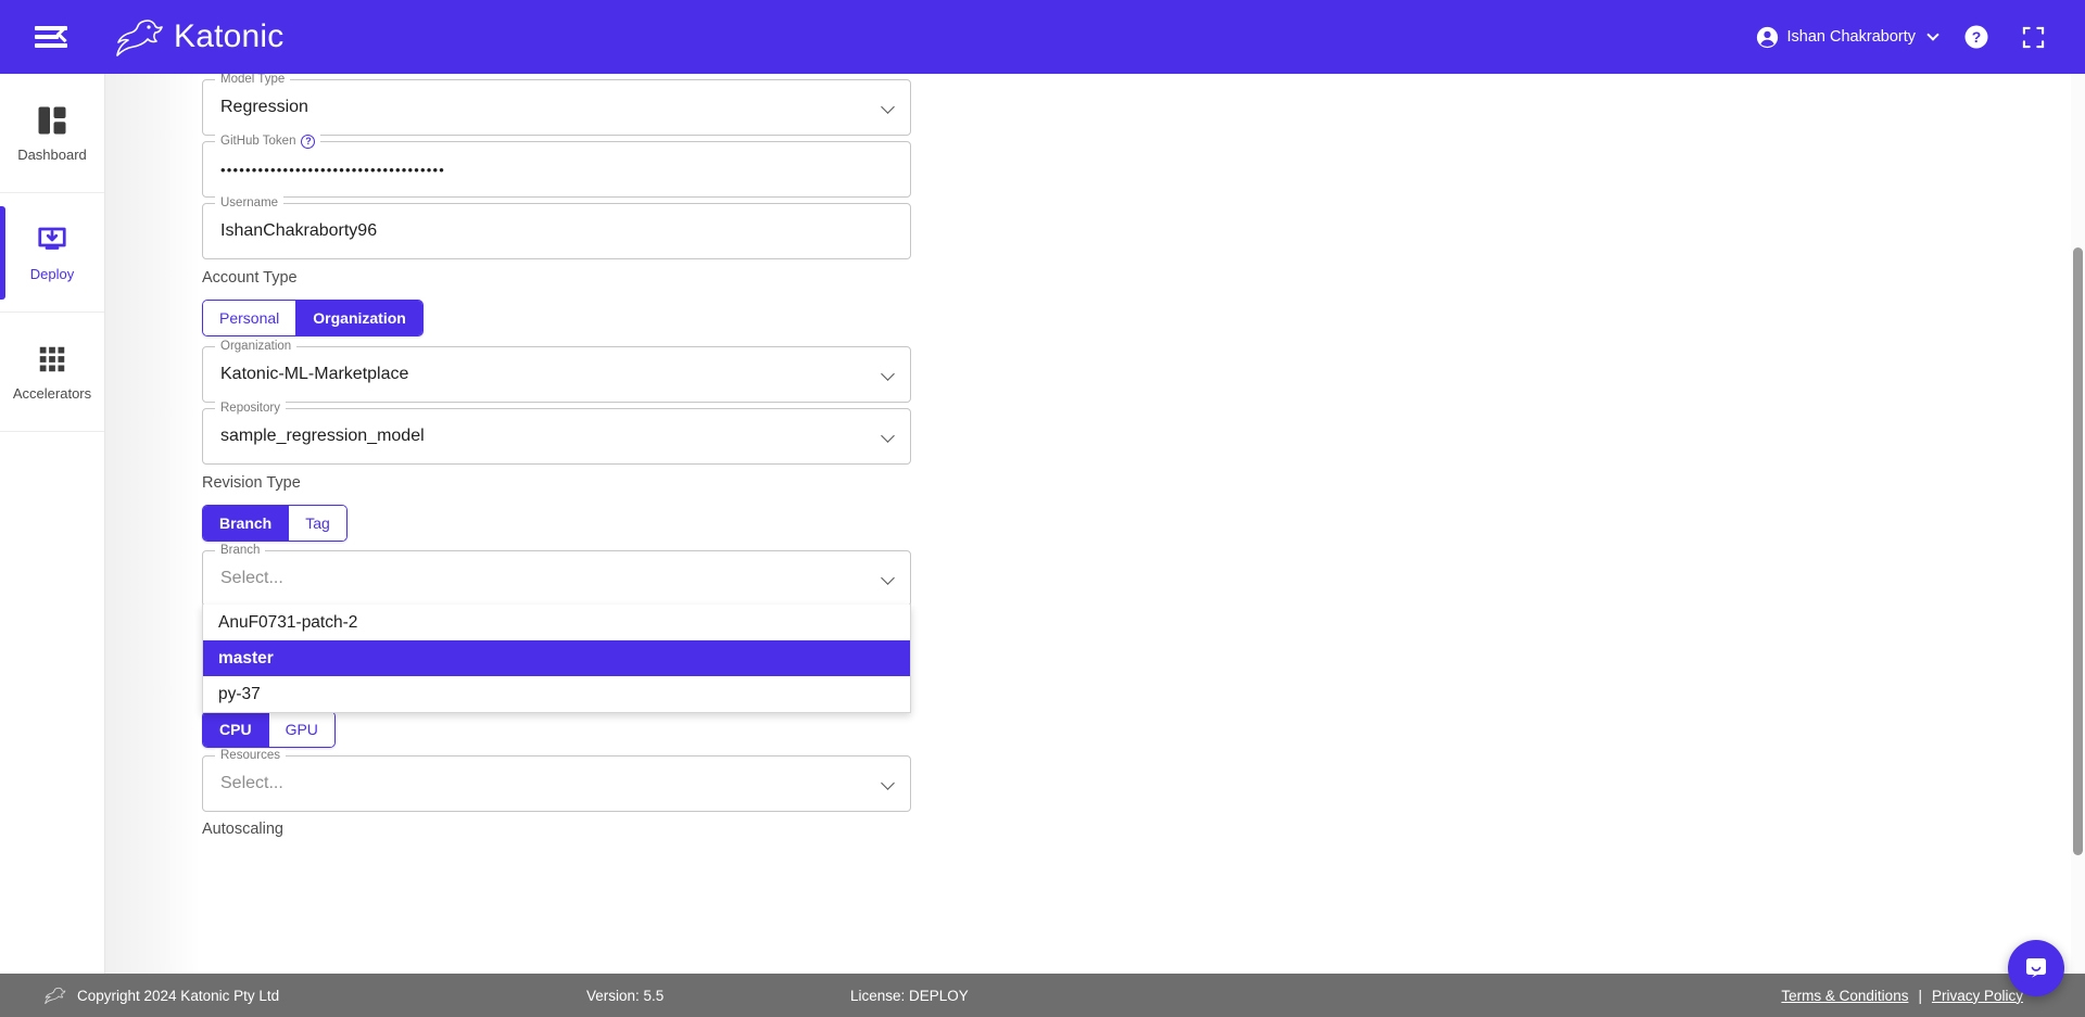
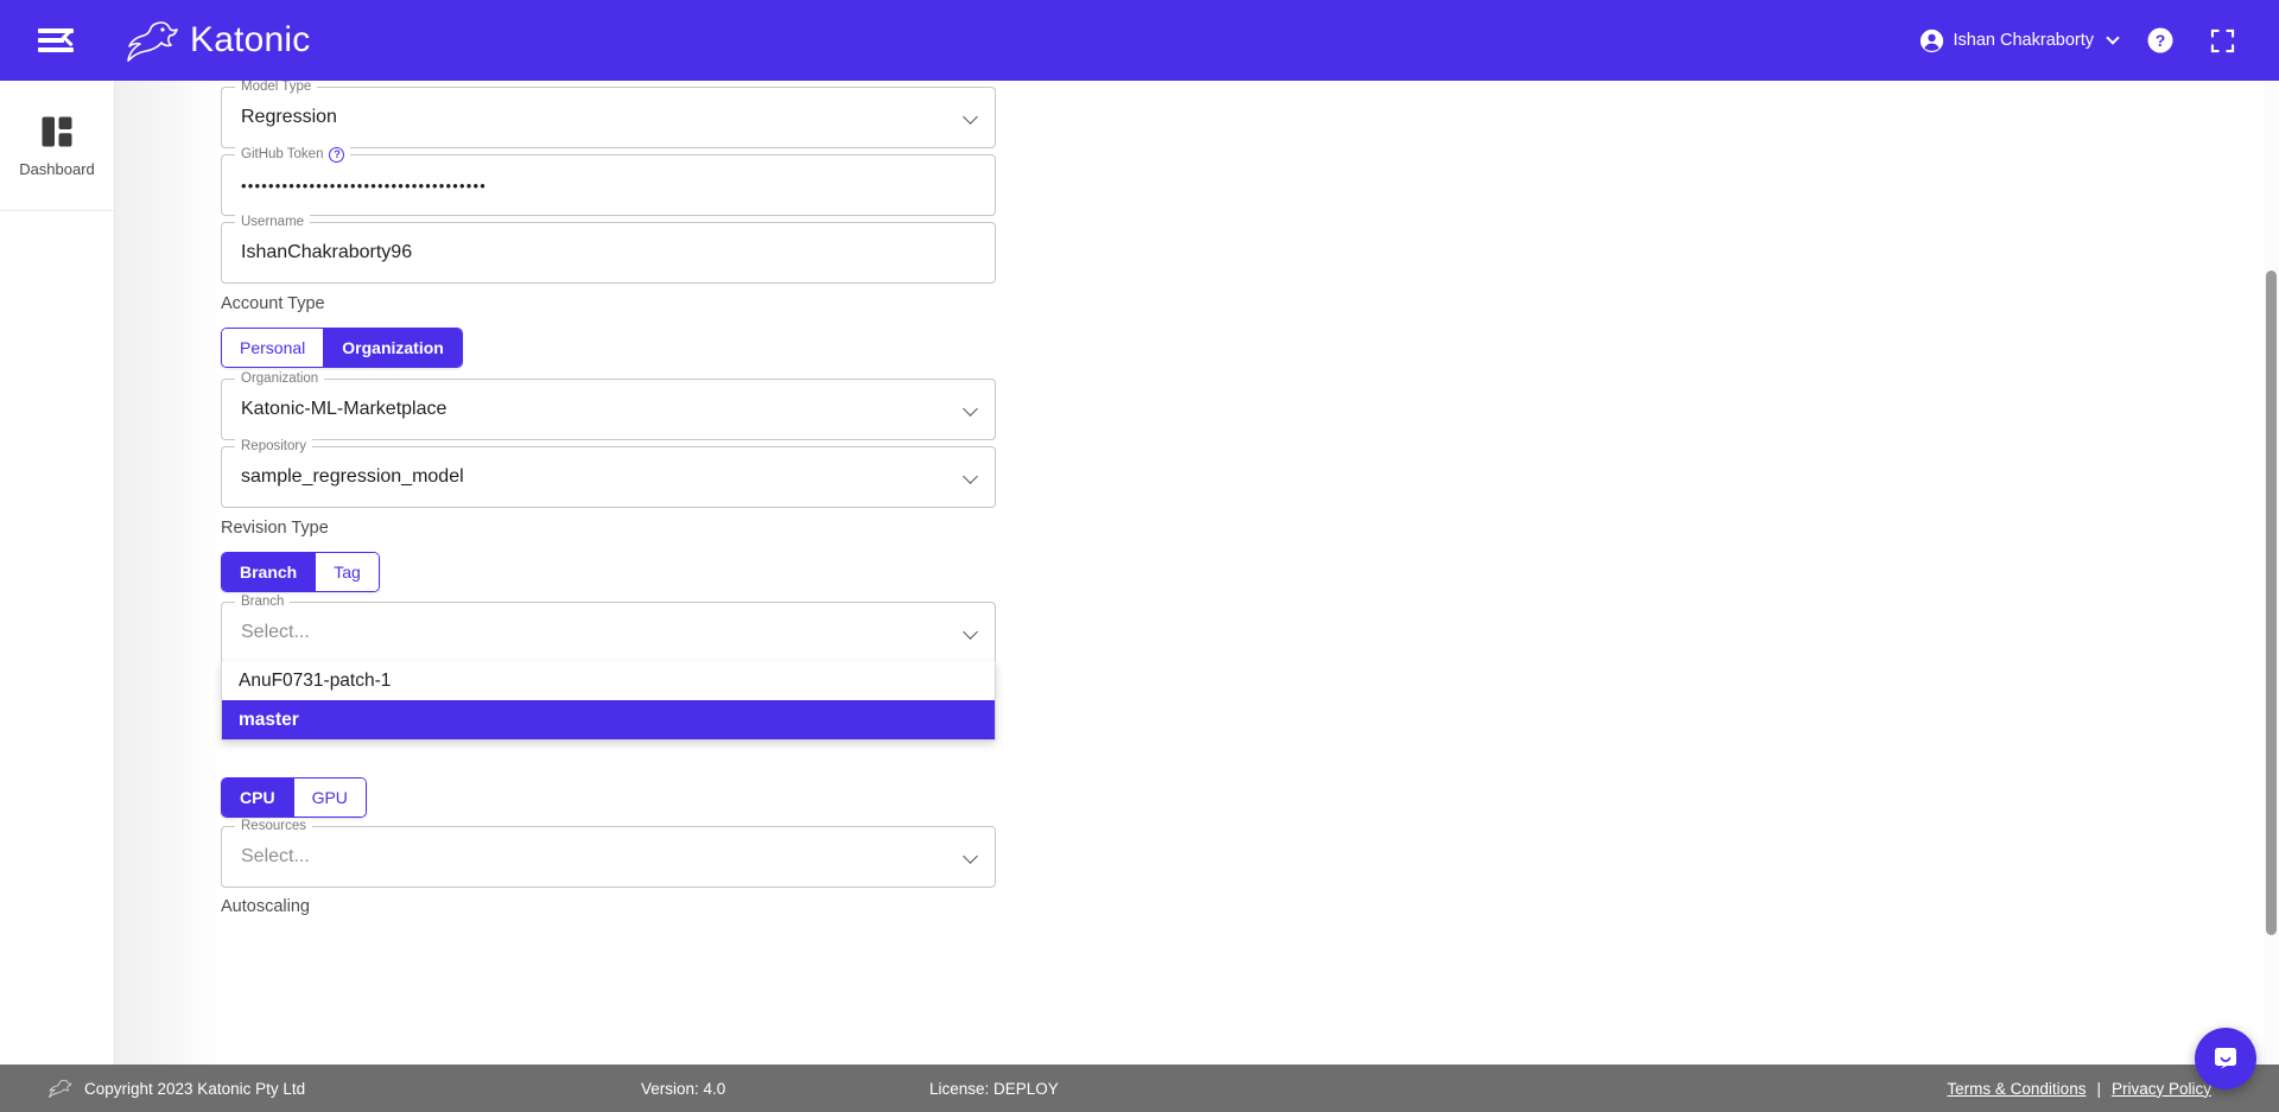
  Katonic
  Ishan Chakraborty
  ?
  Dashboard
- Deploy
- Accelerators
  Model Type
  Regression
  GitHub Token
  ?
  ••••••••••••••••••••••••••••••••••••
  Username
  IshanChakraborty96
  Account Type
  Personal
  Organization
  Organization
  Katonic-ML-Marketplace
  Repository
  sample_regression_model
  Revision Type
  Branch
  Tag
  Branch
  Select...
- AnuF0731-patch-2
+ AnuF0731-patch-1
  master
- py-37
  CPU
  GPU
  Resources
  Select...
  Autoscaling
- Copyright 2024 Katonic Pty Ltd
+ Copyright 2023 Katonic Pty Ltd
- Version: 5.5
+ Version: 4.0
  License: DEPLOY
  Terms & Conditions
  |
  Privacy Policy
